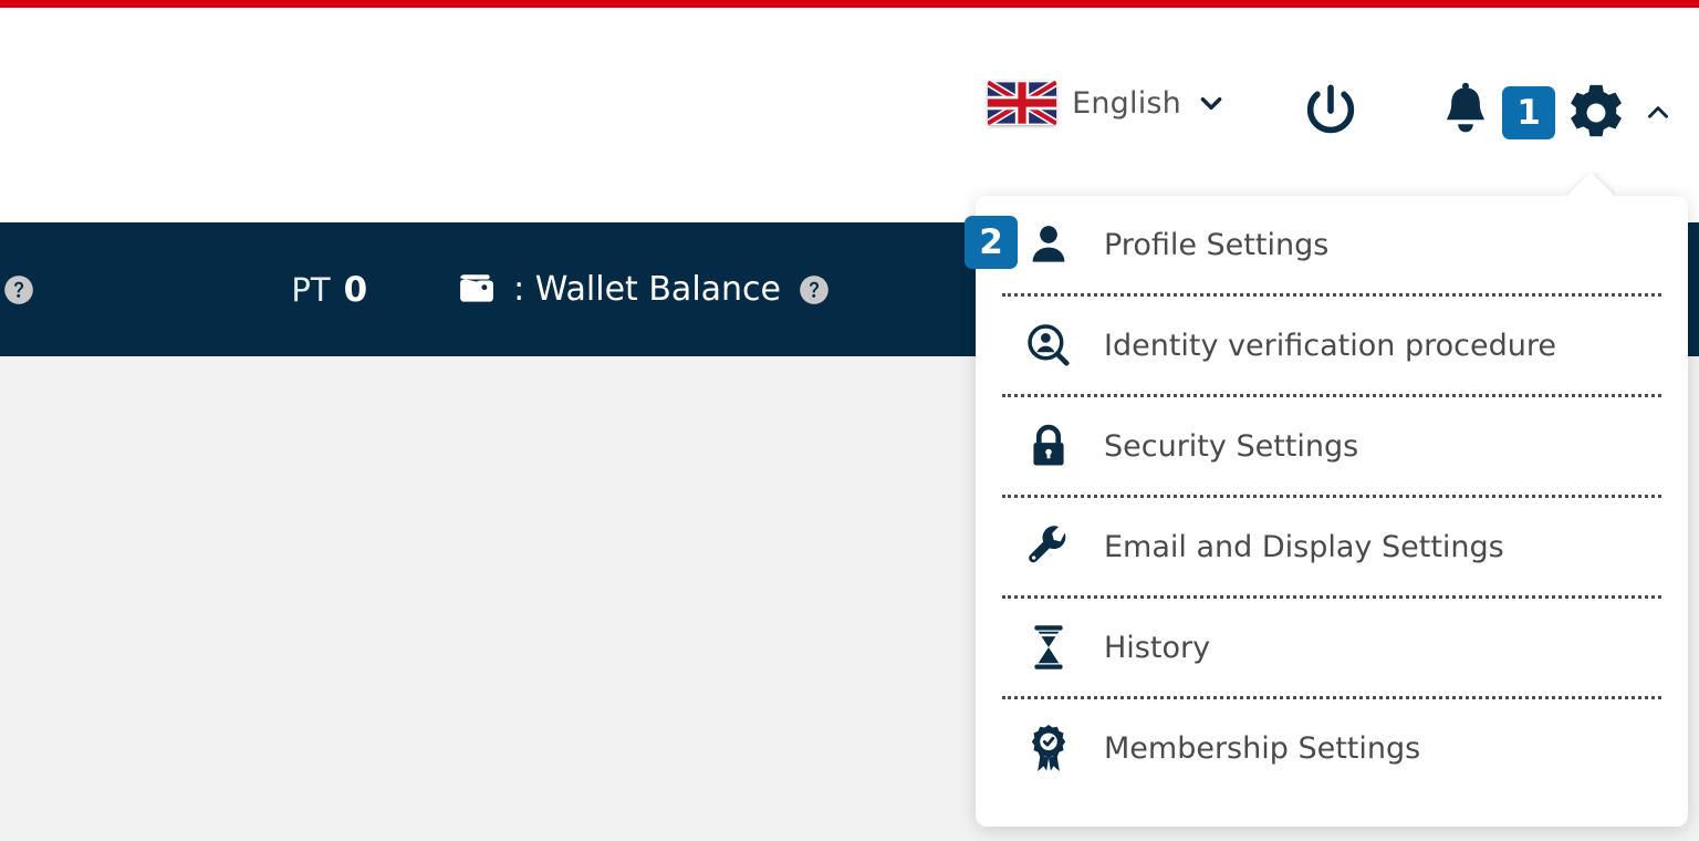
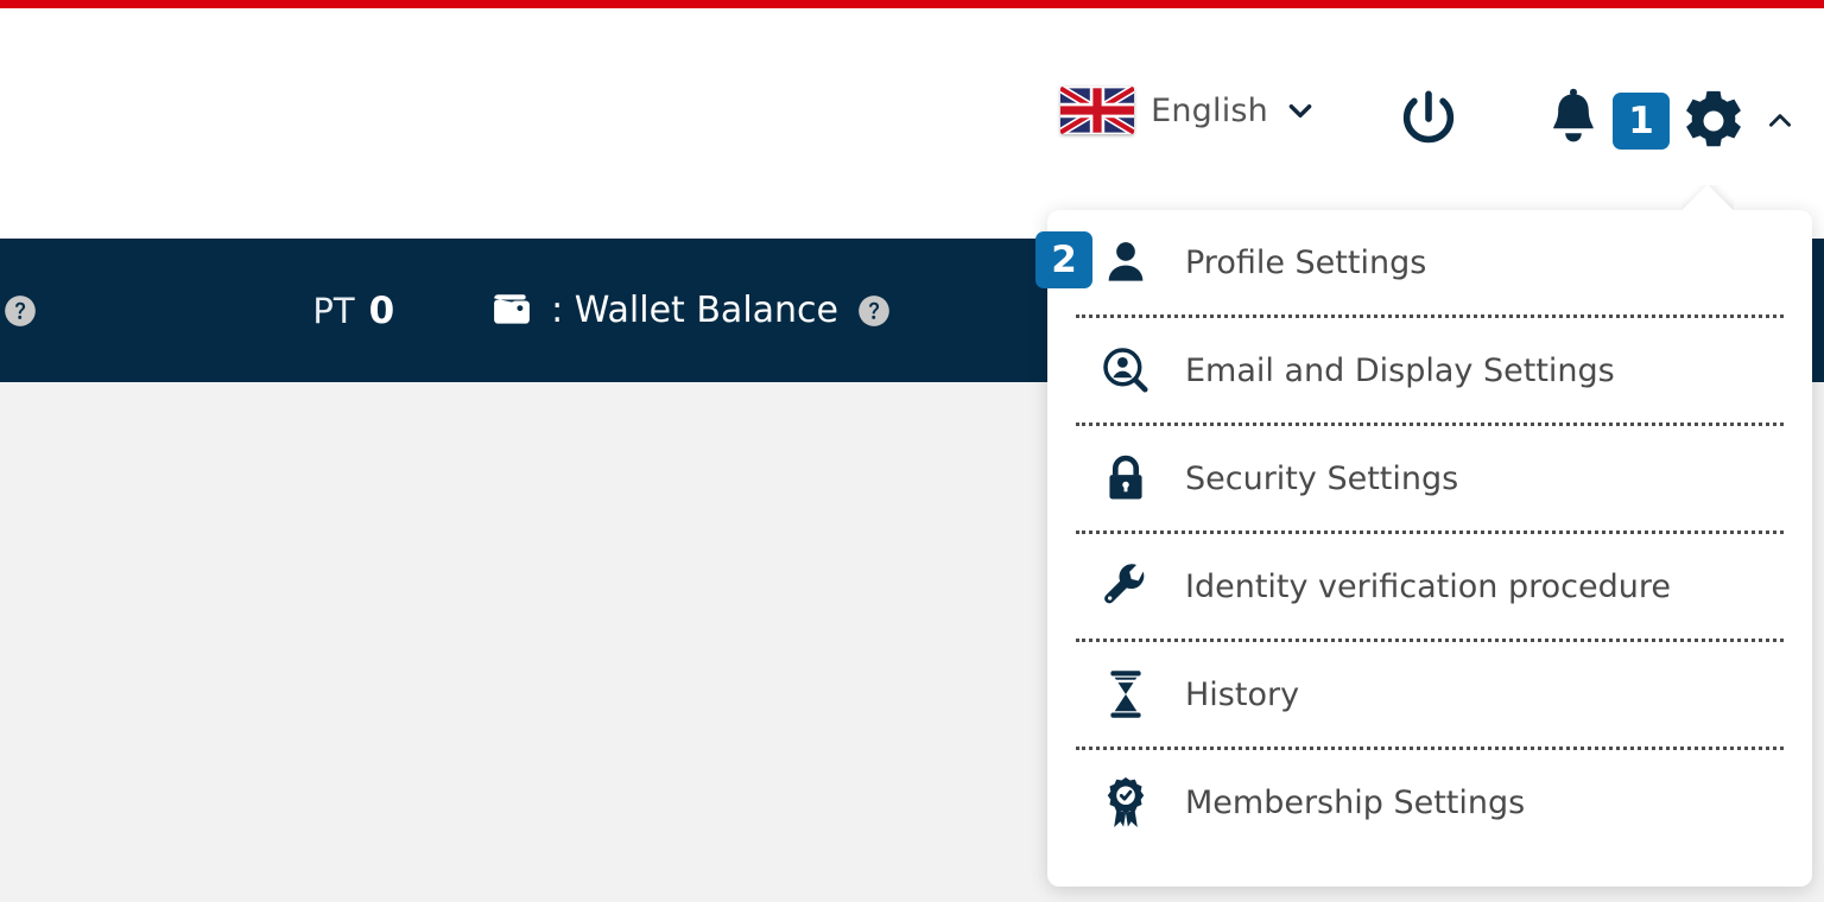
  English
  1
  Wallet Balance :
  0
  PT
  2
  Profile Settings
- Identity verification procedure
+ Email and Display Settings
  Security Settings
- Email and Display Settings
+ Identity verification procedure
  History
  Membership Settings
